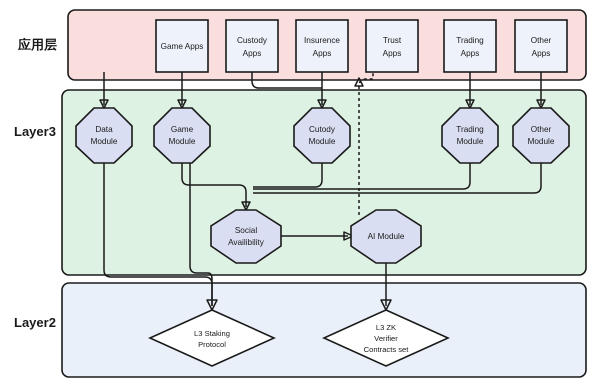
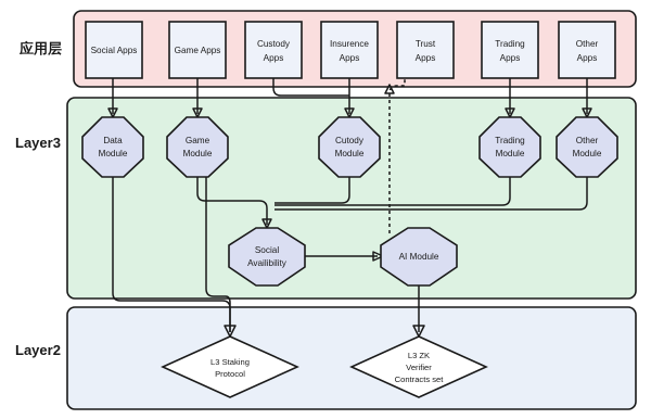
  应用层
  Layer3
  Layer2
+ Social Apps
  Game Apps
  Custody
  Apps
  Insurence
  Apps
  Trust
  Apps
  Trading
  Apps
  Other
  Apps
  Data
  Module
  Game
  Module
  Cutody
  Module
  Trading
  Module
  Other
  Module
  Social
  Availibility
  AI Module
  L3 Staking
  Protocol
  L3 ZK
  Verifier
  Contracts set
